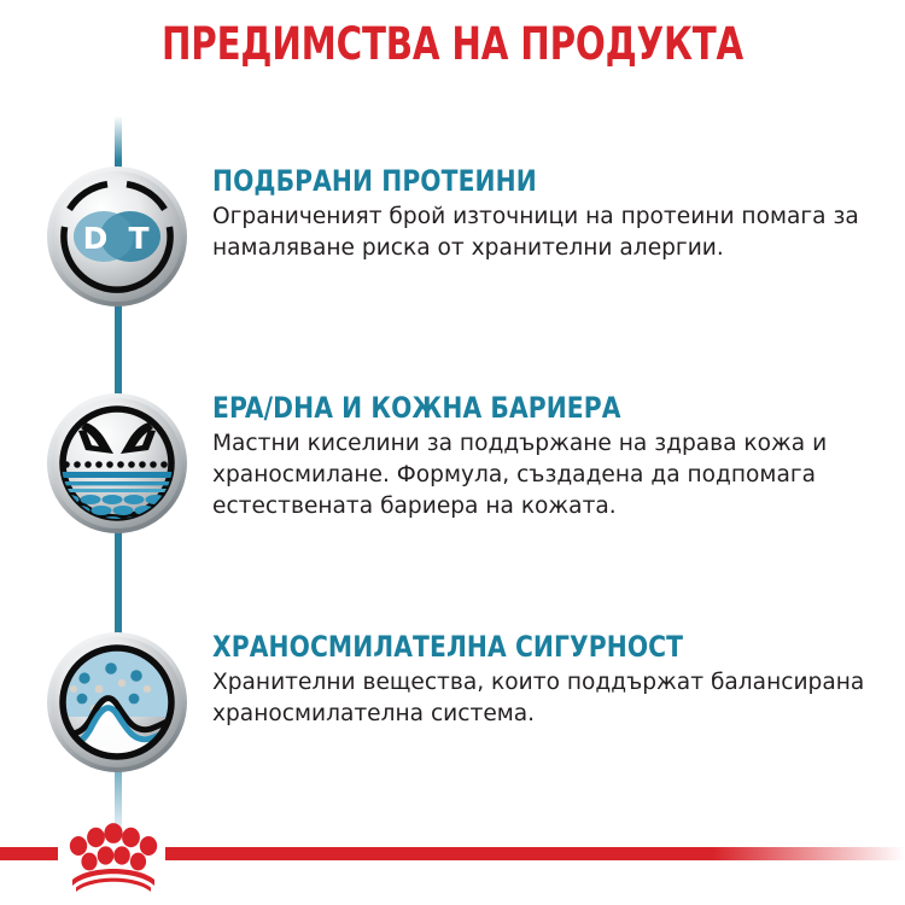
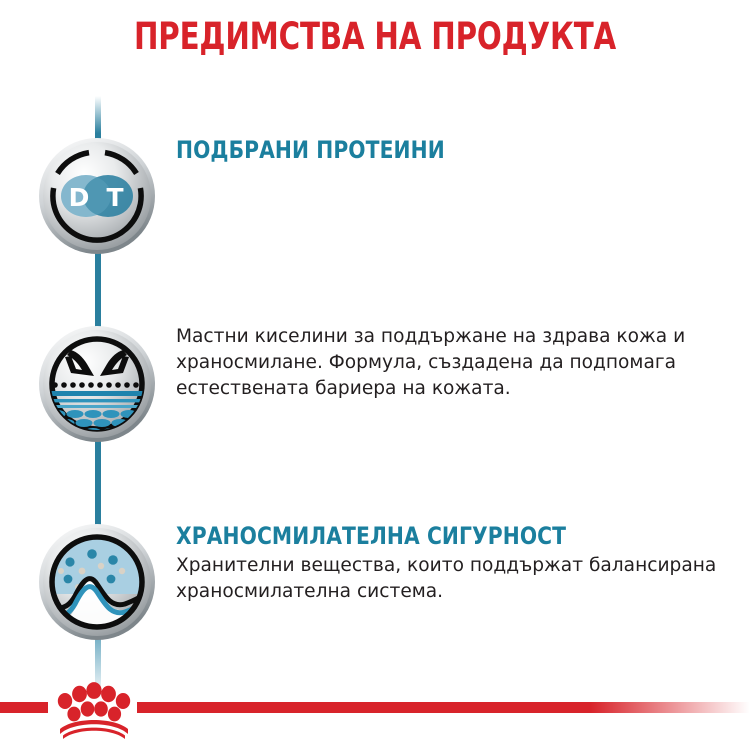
  ПРЕДИМСТВА НА ПРОДУКТА
  D
  T
  ПОДБРАНИ ПРОТЕИНИ
- Ограниченият брой източници на протеини помага за намаляване риска от хранителни алергии.
- EPA/DHA И КОЖНА БАРИЕРА
  Мастни киселини за поддържане на здрава кожа и храносмилане. Формула, създадена да подпомага естествената бариера на кожата.
  ХРАНОСМИЛАТЕЛНА СИГУРНОСТ
  Хранителни вещества, които поддържат балансирана храносмилателна система.
